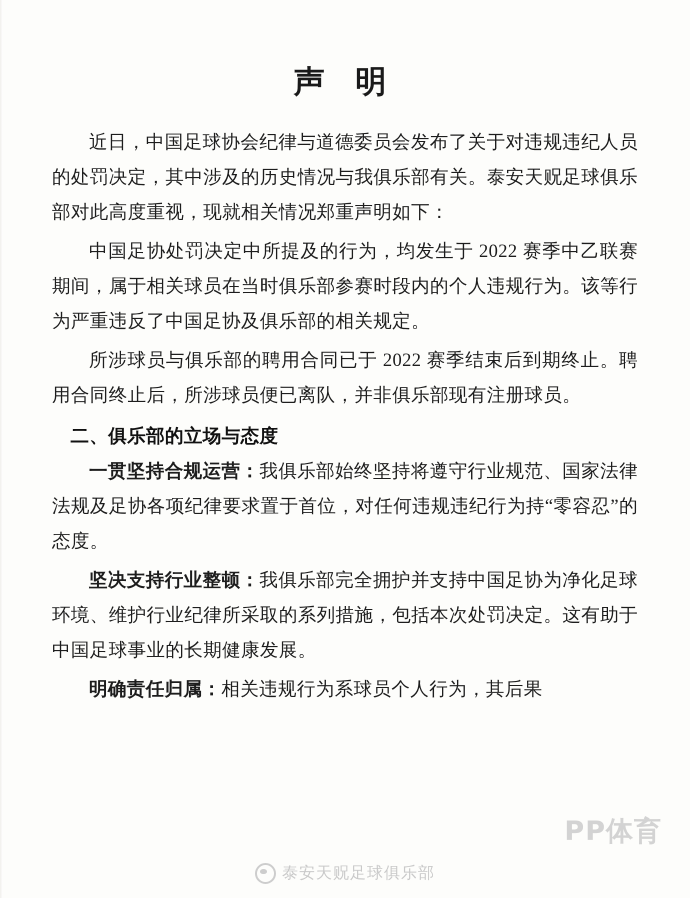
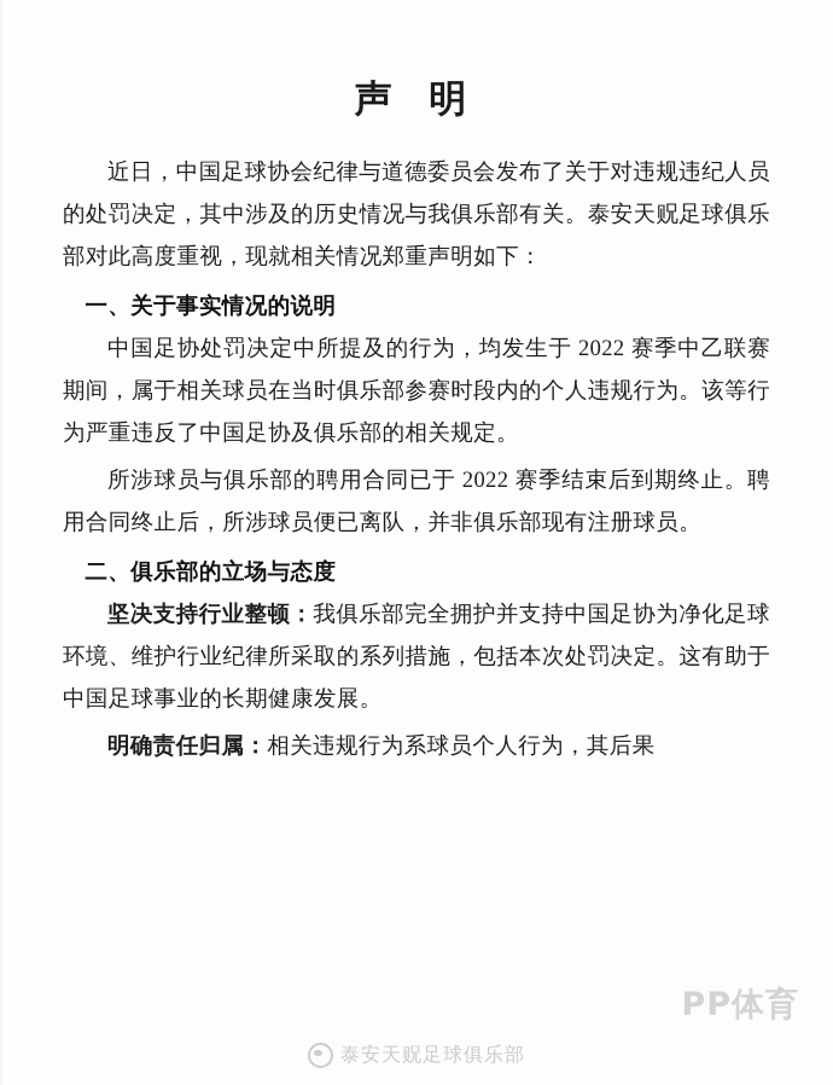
  声 明
  近日，中国足球协会纪律与道德委员会发布了关于对违规违纪人员的处罚决定，其中涉及的历史情况与我俱乐部有关。泰安天贶足球俱乐部对此高度重视，现就相关情况郑重声明如下：
+ 一、关于事实情况的说明
  中国足协处罚决定中所提及的行为，均发生于 2022 赛季中乙联赛期间，属于相关球员在当时俱乐部参赛时段内的个人违规行为。该等行为严重违反了中国足协及俱乐部的相关规定。
  所涉球员与俱乐部的聘用合同已于 2022 赛季结束后到期终止。聘用合同终止后，所涉球员便已离队，并非俱乐部现有注册球员。
  二、俱乐部的立场与态度
- 一贯坚持合规运营：我俱乐部始终坚持将遵守行业规范、国家法律法规及足协各项纪律要求置于首位，对任何违规违纪行为持“零容忍”的态度。
  坚决支持行业整顿：我俱乐部完全拥护并支持中国足协为净化足球环境、维护行业纪律所采取的系列措施，包括本次处罚决定。这有助于中国足球事业的长期健康发展。
  明确责任归属：相关违规行为系球员个人行为，其后果
  PP体育
  泰安天贶足球俱乐部
